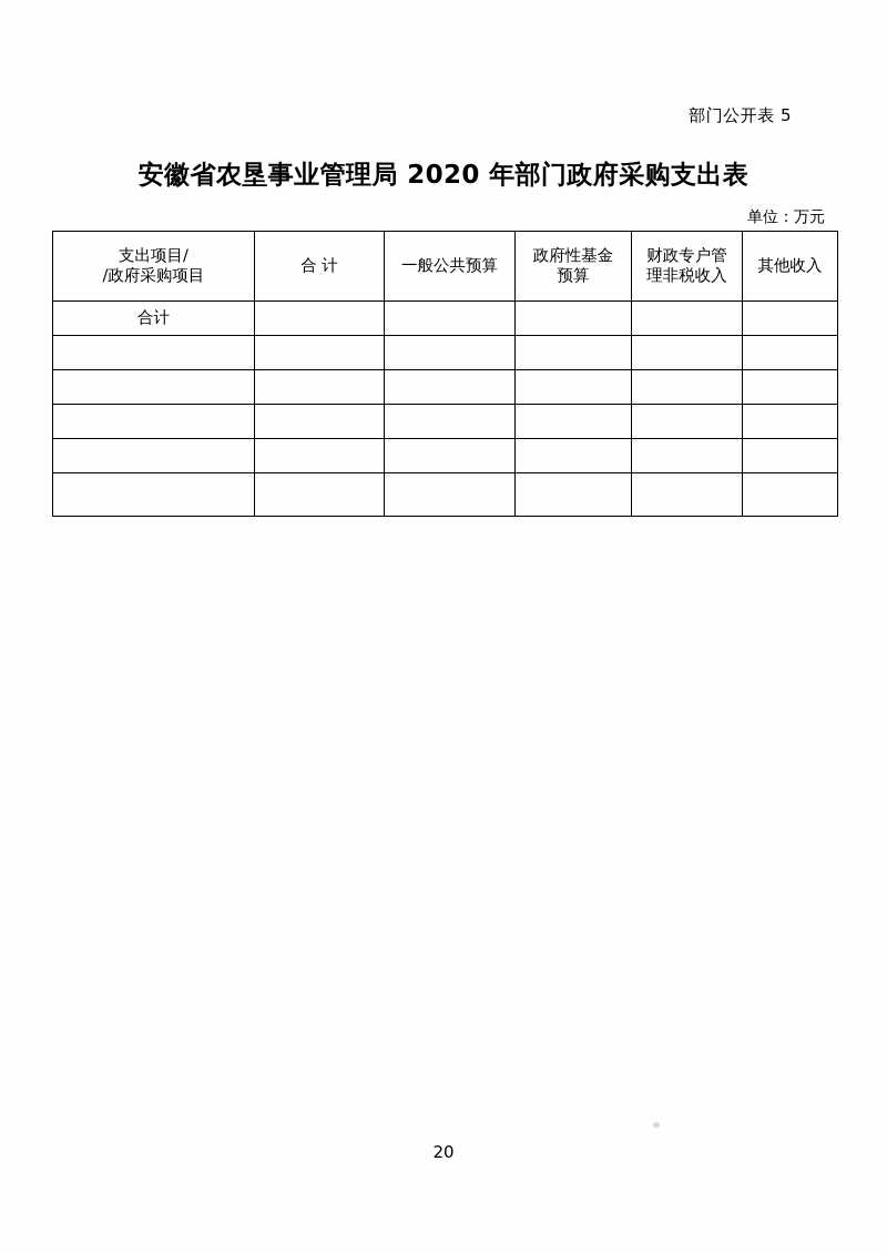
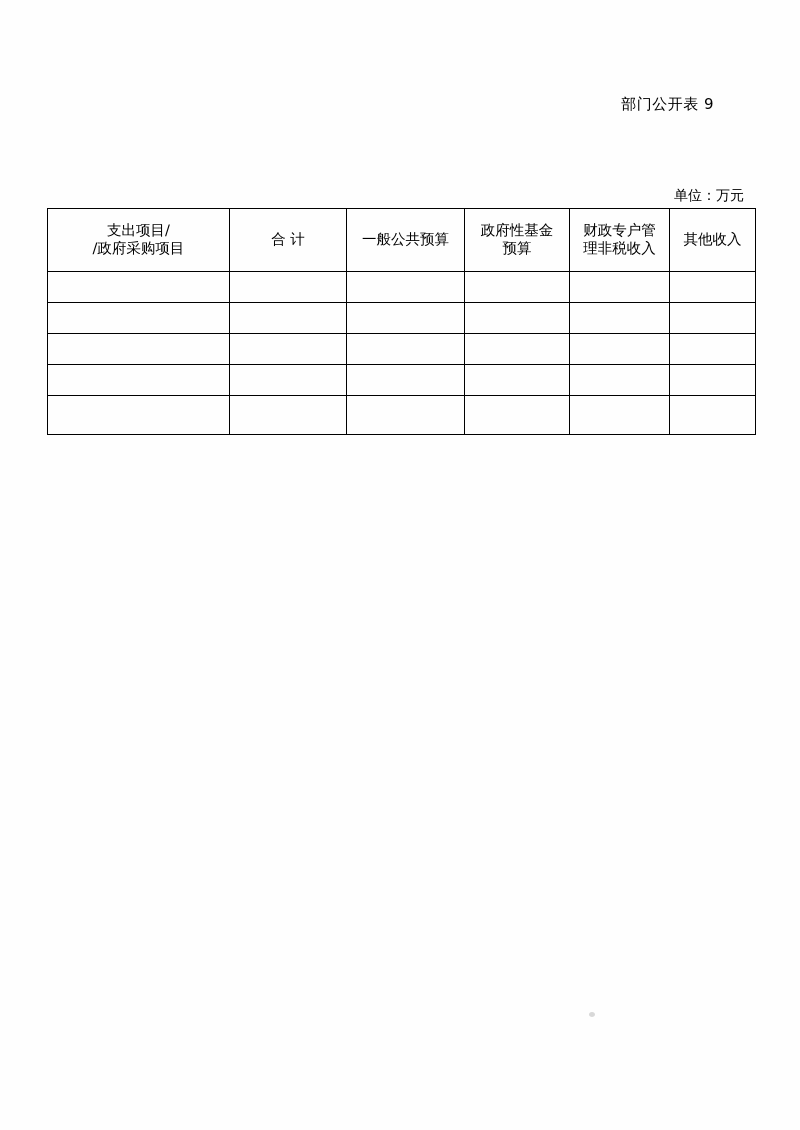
- 部门公开表 5
+ 部门公开表 9
- 安徽省农垦事业管理局 2020 年部门政府采购支出表
  单位：万元
  支出项目/ /政府采购项目	合 计	一般公共预算	政府性基金 预算	财政专户管 理非税收入	其他收入
- 合计
- 20
